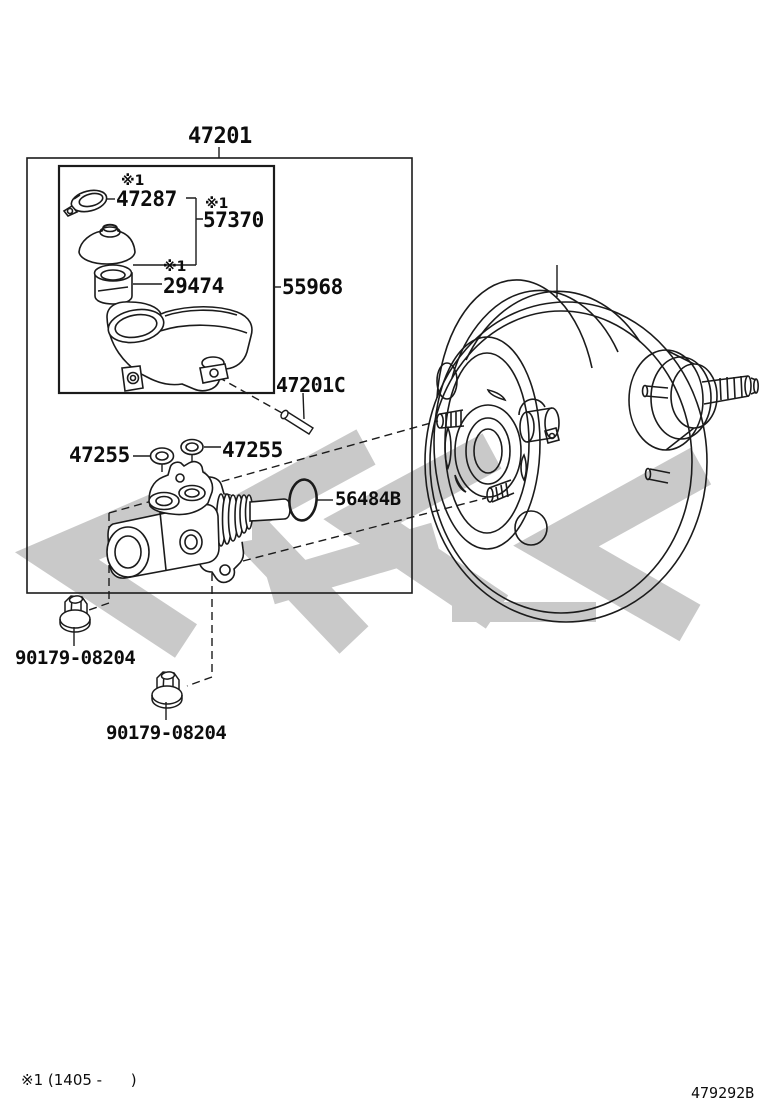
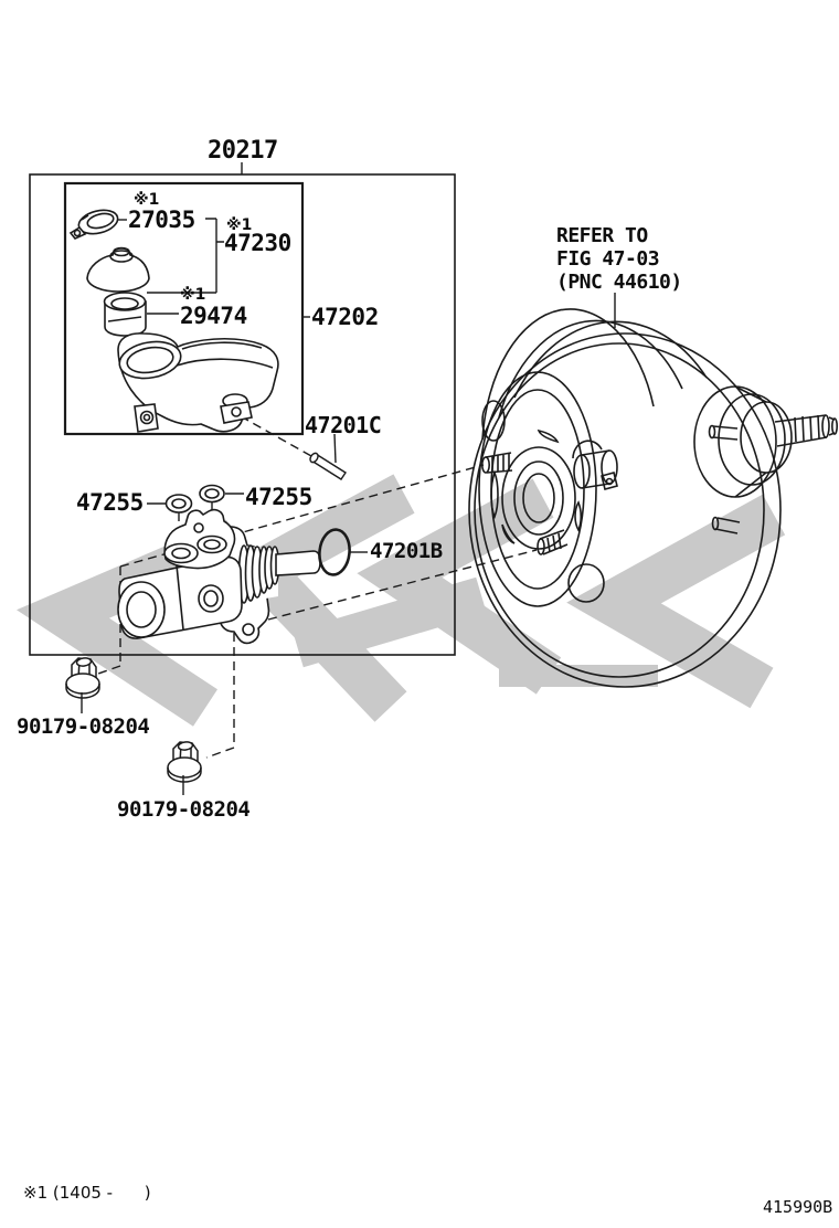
- 47201
+ 20217
  ※1
- 47287
+ 27035
  ※1
- 57370
+ 47230
  ※1
  29474
- 55968
+ 47202
  47201C
  47255
  47255
- 56484B
+ 47201B
  90179-08204
  90179-08204
+ REFER TO
+ FIG 47-03
+ (PNC 44610)
  ※1 (1405 - )
- 479292B
+ 415990B
